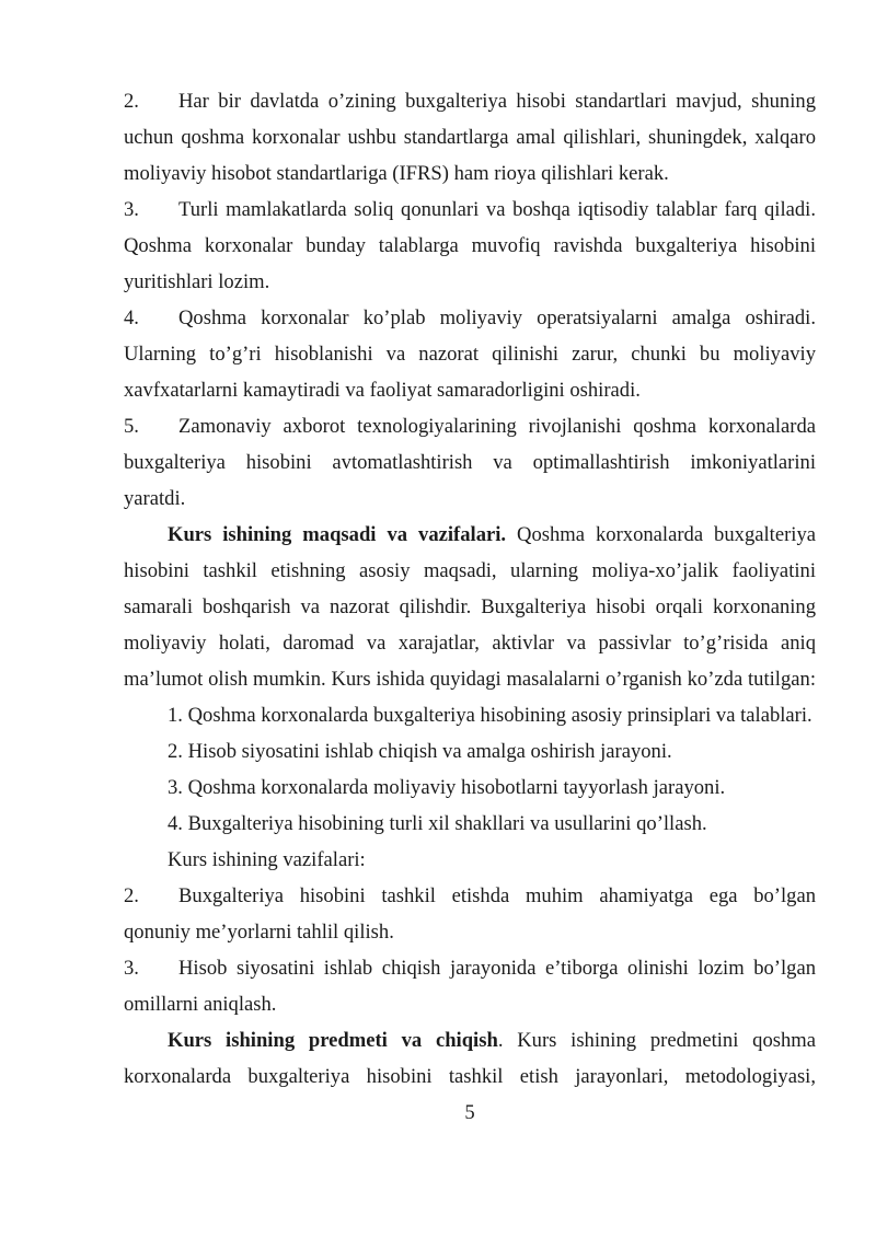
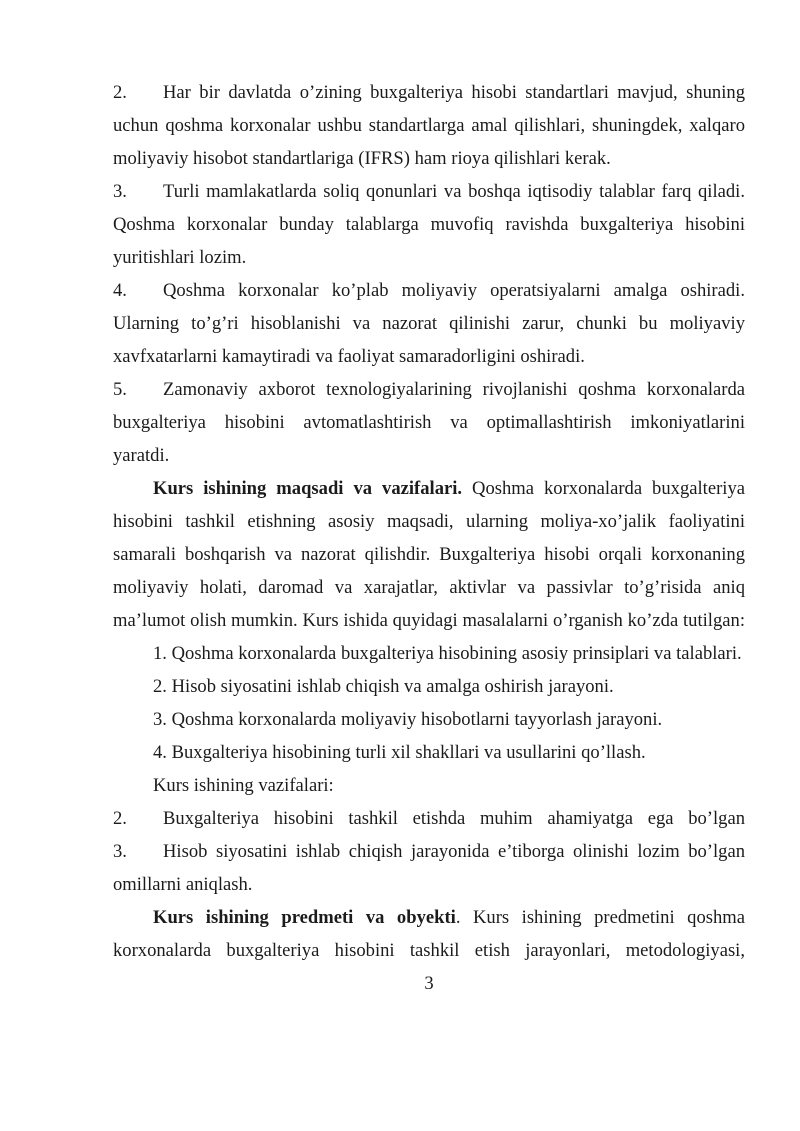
  2. Har bir davlatda o’zining buxgalteriya hisobi standartlari mavjud, shuning
  uchun qoshma korxonalar ushbu standartlarga amal qilishlari, shuningdek, xalqaro
  moliyaviy hisobot standartlariga (IFRS) ham rioya qilishlari kerak.
  3. Turli mamlakatlarda soliq qonunlari va boshqa iqtisodiy talablar farq qiladi.
  Qoshma korxonalar bunday talablarga muvofiq ravishda buxgalteriya hisobini
  yuritishlari lozim.
  4. Qoshma korxonalar ko’plab moliyaviy operatsiyalarni amalga oshiradi.
  Ularning to’g’ri hisoblanishi va nazorat qilinishi zarur, chunki bu moliyaviy
  xavfxatarlarni kamaytiradi va faoliyat samaradorligini oshiradi.
  5. Zamonaviy axborot texnologiyalarining rivojlanishi qoshma korxonalarda
  buxgalteriya hisobini avtomatlashtirish va optimallashtirish imkoniyatlarini
  yaratdi.
  Kurs ishining maqsadi va vazifalari. Qoshma korxonalarda buxgalteriya
  hisobini tashkil etishning asosiy maqsadi, ularning moliya-xo’jalik faoliyatini
  samarali boshqarish va nazorat qilishdir. Buxgalteriya hisobi orqali korxonaning
  moliyaviy holati, daromad va xarajatlar, aktivlar va passivlar to’g’risida aniq
  ma’lumot olish mumkin. Kurs ishida quyidagi masalalarni o’rganish ko’zda tutilgan:
  1. Qoshma korxonalarda buxgalteriya hisobining asosiy prinsiplari va talablari.
  2. Hisob siyosatini ishlab chiqish va amalga oshirish jarayoni.
  3. Qoshma korxonalarda moliyaviy hisobotlarni tayyorlash jarayoni.
  4. Buxgalteriya hisobining turli xil shakllari va usullarini qo’llash.
  Kurs ishining vazifalari:
  2. Buxgalteriya hisobini tashkil etishda muhim ahamiyatga ega bo’lgan
- qonuniy me’yorlarni tahlil qilish.
  3. Hisob siyosatini ishlab chiqish jarayonida e’tiborga olinishi lozim bo’lgan
  omillarni aniqlash.
- Kurs ishining predmeti va chiqish. Kurs ishining predmetini qoshma
+ Kurs ishining predmeti va obyekti. Kurs ishining predmetini qoshma
  korxonalarda buxgalteriya hisobini tashkil etish jarayonlari, metodologiyasi,
- 5
+ 3
